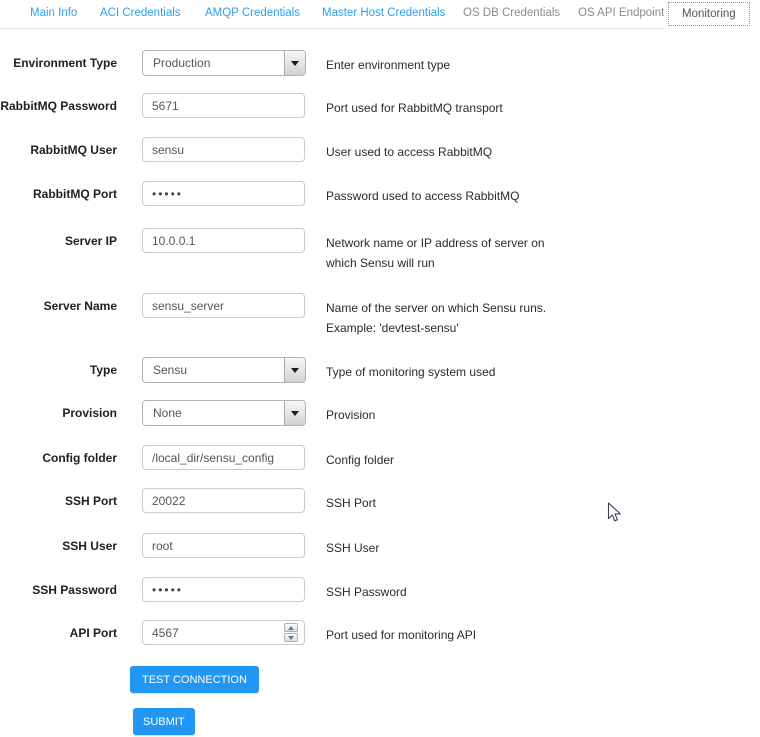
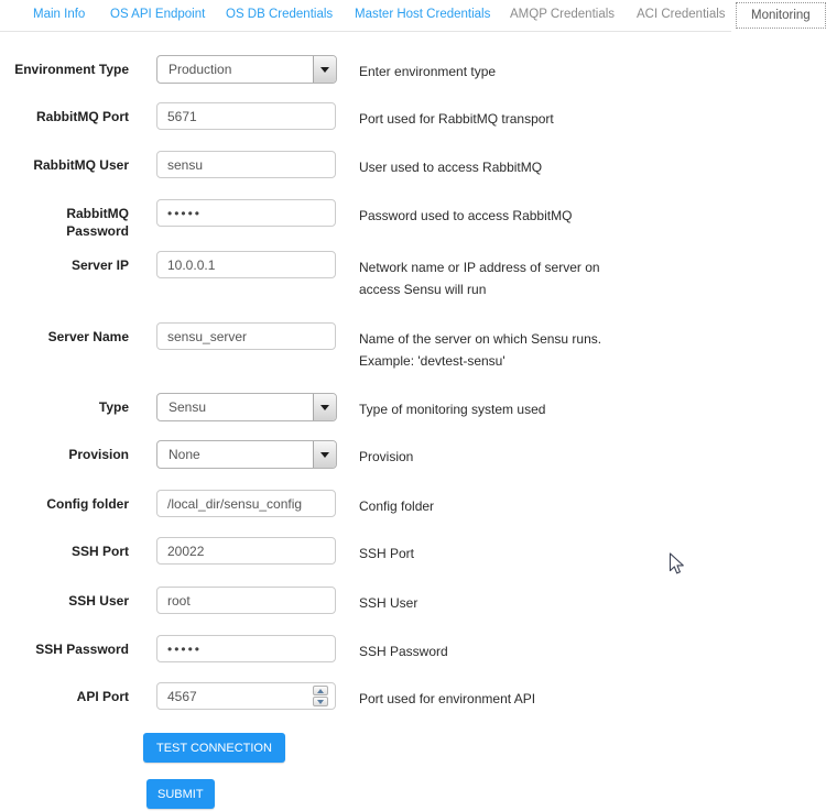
  Main Info
- ACI Credentials
+ OS API Endpoint
- AMQP Credentials
+ OS DB Credentials
  Master Host Credentials
- OS DB Credentials
+ AMQP Credentials
- OS API Endpoint
+ ACI Credentials
  Monitoring
  Environment Type
  Production
  Enter environment type
- RabbitMQ Password
+ RabbitMQ Port
  5671
  Port used for RabbitMQ transport
  RabbitMQ User
  sensu
  User used to access RabbitMQ
- RabbitMQ Port
+ RabbitMQ Password
  •••••
  Password used to access RabbitMQ
  Server IP
  10.0.0.1
- Network name or IP address of server on which Sensu will run
+ Network name or IP address of server on access Sensu will run
  Server Name
  sensu_server
  Name of the server on which Sensu runs. Example: 'devtest-sensu'
  Type
  Sensu
  Type of monitoring system used
  Provision
  None
  Provision
  Config folder
  /local_dir/sensu_config
  Config folder
  SSH Port
  20022
  SSH Port
  SSH User
  root
  SSH User
  SSH Password
  •••••
  SSH Password
  API Port
  4567
- Port used for monitoring API
+ Port used for environment API
  TEST CONNECTION
  SUBMIT
